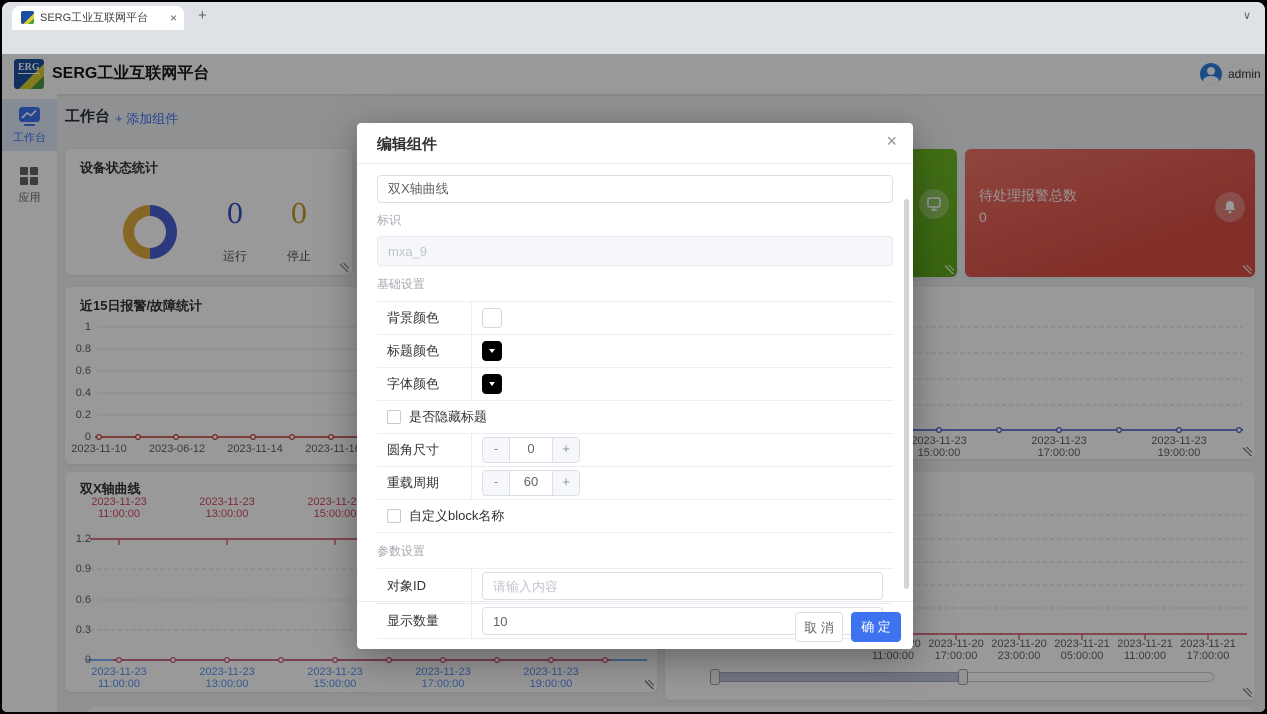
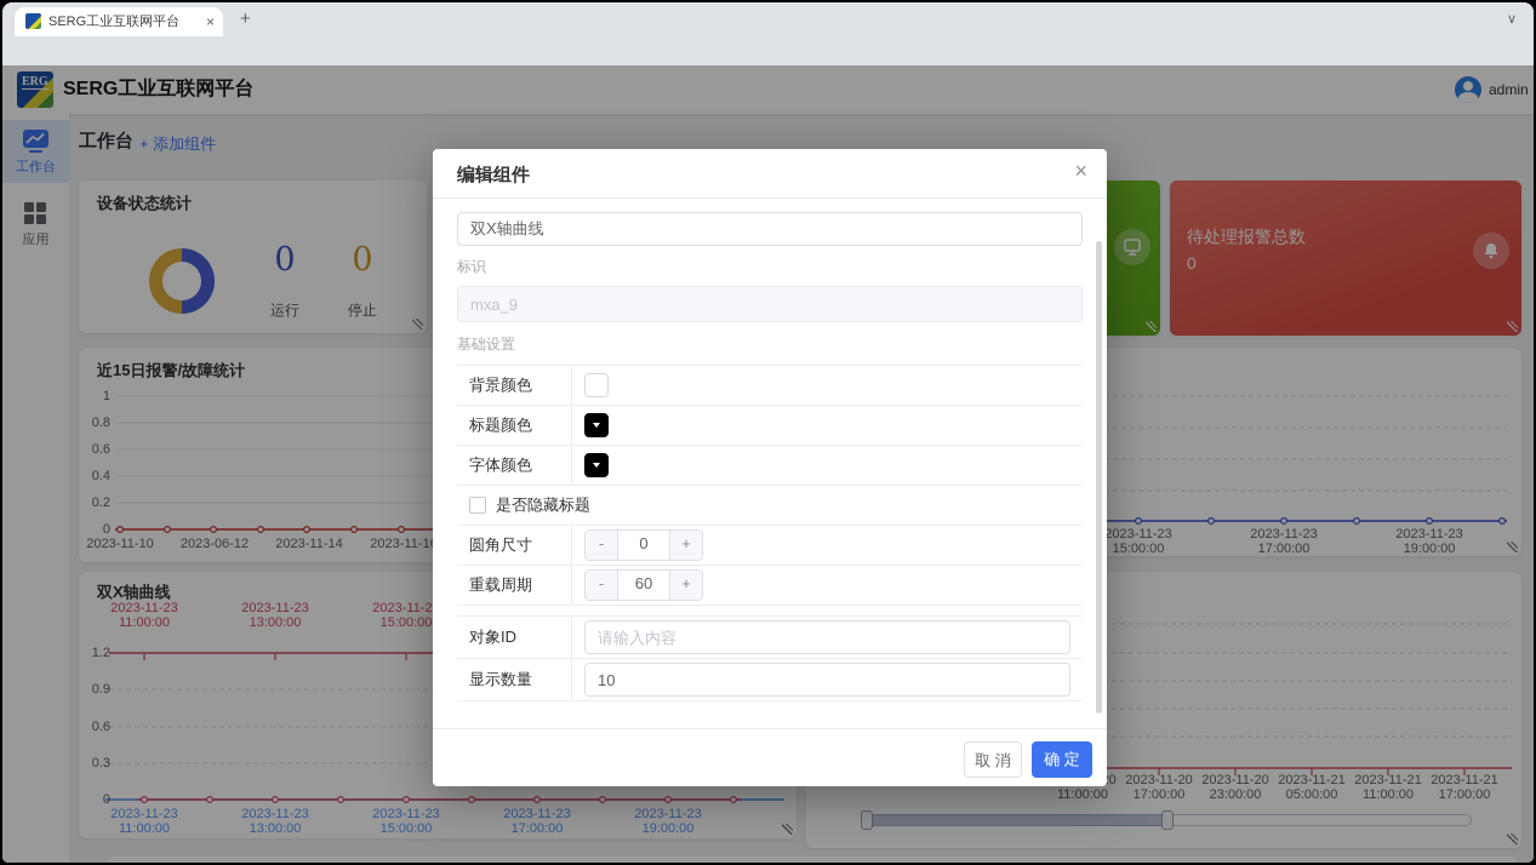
  SERG工业互联网平台
  ×
  +
  ∨
  ERG
  SERG工业互联网平台
  admin
  工作台
  应用
  工作台
  + 添加组件
  设备状态统计
  0
  运行
  0
  停止
  待处理报警总数
  0
  近15日报警/故障统计
  1
  0.8
  0.6
  0.4
  0.2
  0
  2023-11-10
  2023-06-12
  2023-11-14
  2023-11-1
  2023-11-23
  15:00:00
  2023-11-23
  17:00:00
  2023-11-23
  19:00:00
  双X轴曲线
  2023-11-23
  11:00:00
  2023-11-23
  13:00:00
  2023-11-2
  15:00:00
  1.2
  0.9
  0.6
  0.3
  0
  2023-11-23
  11:00:00
  2023-11-23
  13:00:00
  2023-11-23
  15:00:00
  2023-11-23
  17:00:00
  2023-11-23
  19:00:00
  11:00:00
  2023-11-20
  17:00:00
  2023-11-20
  23:00:00
  2023-11-21
  05:00:00
  2023-11-21
  11:00:00
  2023-11-21
  17:00:00
  编辑组件
  ×
  双X轴曲线
  标识
  mxa_9
  基础设置
  背景颜色
  标题颜色
  字体颜色
  是否隐藏标题
  圆角尺寸
  -
  0
  +
  重载周期
  -
  60
  +
- 自定义block名称
- 参数设置
  对象ID
  请输入内容
  显示数量
  10
  取 消
  确 定
